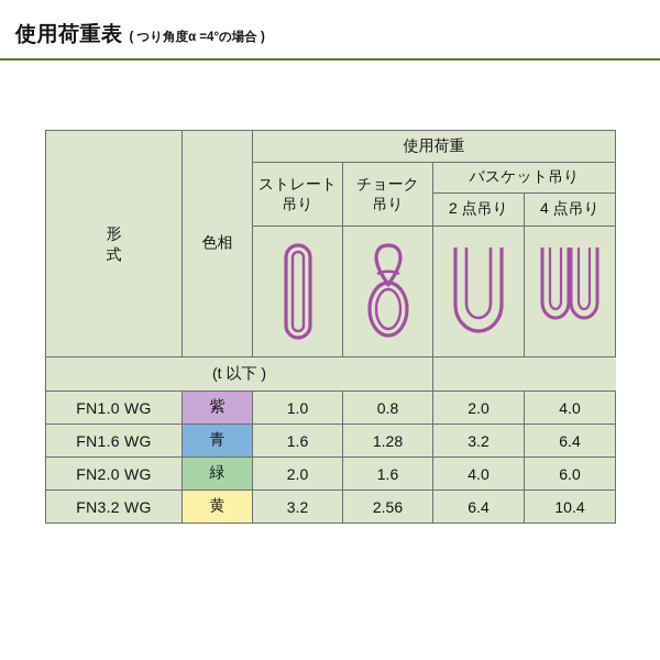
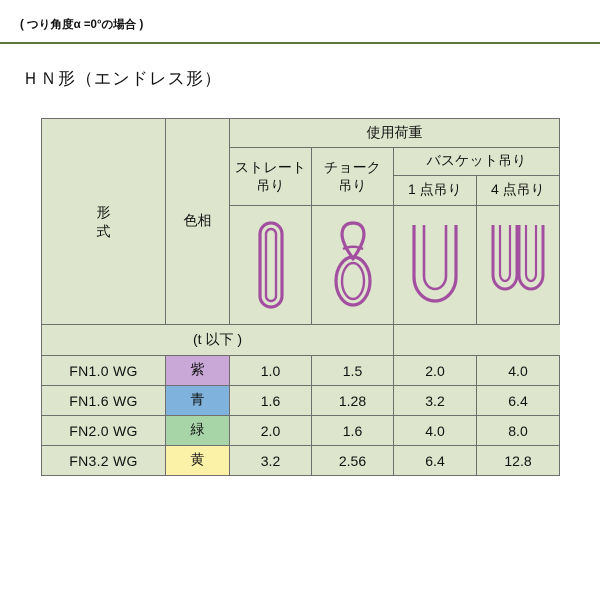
- 使用荷重表
- ( つり角度α =4°の場合 )
+ ( つり角度α =0°の場合 )
+ ＨＮ形（エンドレス形）
  形 式	色相	使用荷重
  ストレート 吊り	チョーク 吊り	バスケット吊り
- 2 点吊り	4 点吊り
+ 1 点吊り	4 点吊り
  (t 以下 )
- FN1.0 WG	紫	1.0	0.8	2.0	4.0
+ FN1.0 WG	紫	1.0	1.5	2.0	4.0
  FN1.6 WG	青	1.6	1.28	3.2	6.4
- FN2.0 WG	緑	2.0	1.6	4.0	6.0
+ FN2.0 WG	緑	2.0	1.6	4.0	8.0
- FN3.2 WG	黄	3.2	2.56	6.4	10.4
+ FN3.2 WG	黄	3.2	2.56	6.4	12.8
